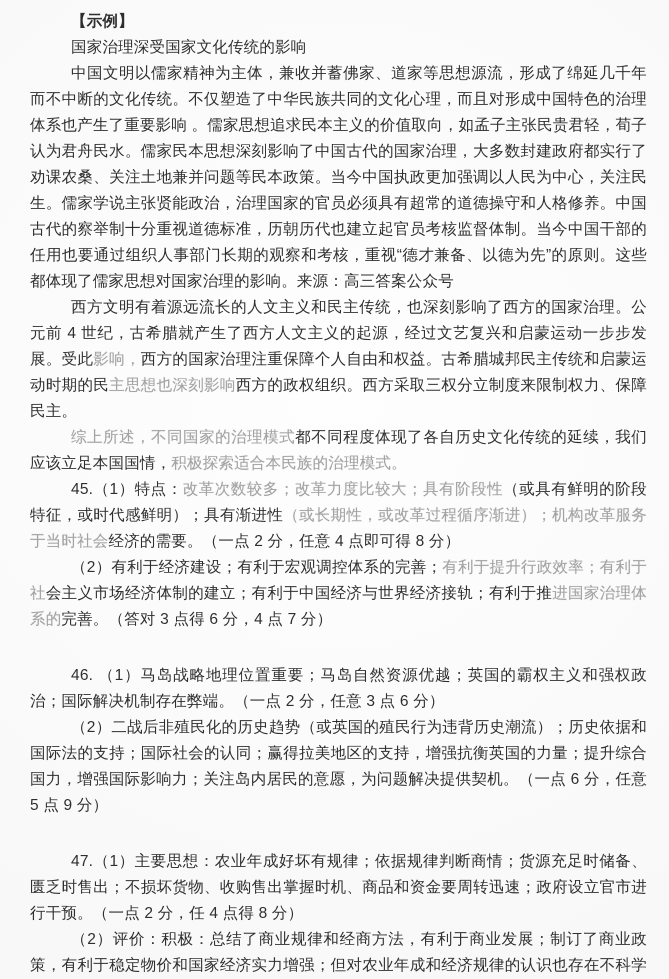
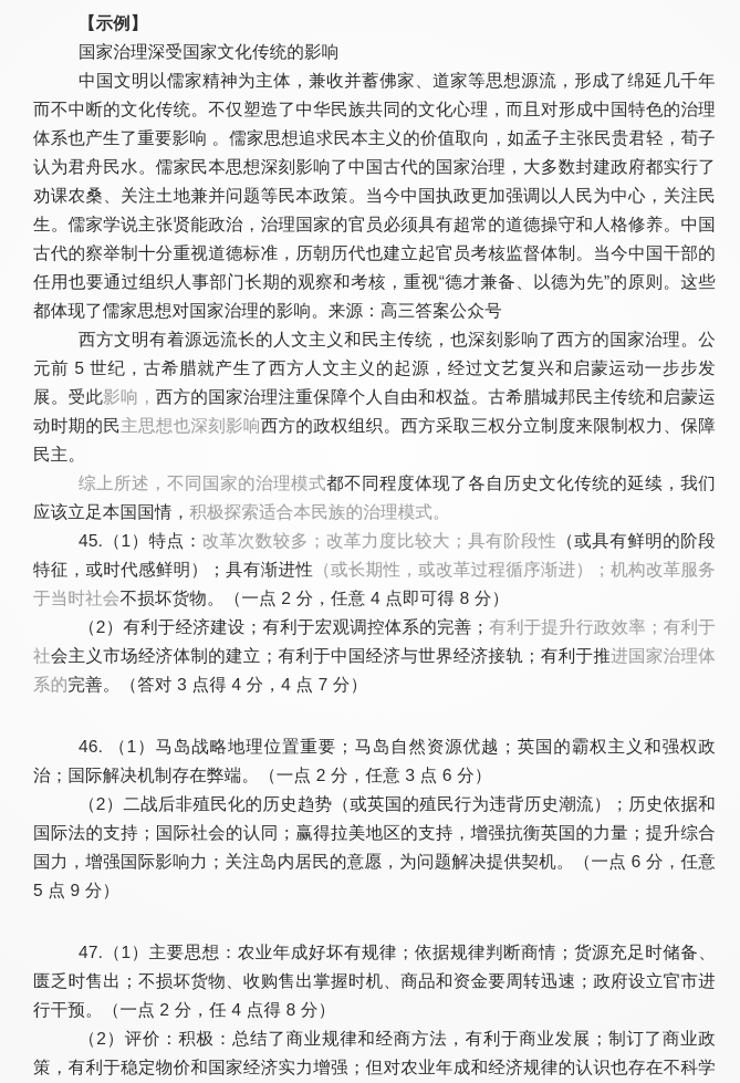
  【示例】
  国家治理深受国家文化传统的影响
  中国文明以儒家精神为主体，兼收并蓄佛家、道家等思想源流，形成了绵延几千年而不中断的文化传统。不仅塑造了中华民族共同的文化心理，而且对形成中国特色的治理体系也产生了重要影响 。儒家思想追求民本主义的价值取向，如孟子主张民贵君轻，荀子认为君舟民水。儒家民本思想深刻影响了中国古代的国家治理，大多数封建政府都实行了劝课农桑、关注土地兼并问题等民本政策。当今中国执政更加强调以人民为中心，关注民生。儒家学说主张贤能政治，治理国家的官员必须具有超常的道德操守和人格修养。中国古代的察举制十分重视道德标准，历朝历代也建立起官员考核监督体制。当今中国干部的任用也要通过组织人事部门长期的观察和考核，重视“德才兼备、以德为先”的原则。这些都体现了儒家思想对国家治理的影响。来源：高三答案公众号
- 西方文明有着源远流长的人文主义和民主传统，也深刻影响了西方的国家治理。公元前 4 世纪，古希腊就产生了西方人文主义的起源，经过文艺复兴和启蒙运动一步步发展。受此影响，西方的国家治理注重保障个人自由和权益。古希腊城邦民主传统和启蒙运动时期的民主思想也深刻影响西方的政权组织。西方采取三权分立制度来限制权力、保障民主。
+ 西方文明有着源远流长的人文主义和民主传统，也深刻影响了西方的国家治理。公元前 5 世纪，古希腊就产生了西方人文主义的起源，经过文艺复兴和启蒙运动一步步发展。受此影响，西方的国家治理注重保障个人自由和权益。古希腊城邦民主传统和启蒙运动时期的民主思想也深刻影响西方的政权组织。西方采取三权分立制度来限制权力、保障民主。
  综上所述，不同国家的治理模式都不同程度体现了各自历史文化传统的延续，我们应该立足本国国情，积极探索适合本民族的治理模式。
- 45.（1）特点：改革次数较多；改革力度比较大；具有阶段性（或具有鲜明的阶段特征，或时代感鲜明）；具有渐进性（或长期性，或改革过程循序渐进）；机构改革服务于当时社会经济的需要。（一点 2 分，任意 4 点即可得 8 分）
+ 45.（1）特点：改革次数较多；改革力度比较大；具有阶段性（或具有鲜明的阶段特征，或时代感鲜明）；具有渐进性（或长期性，或改革过程循序渐进）；机构改革服务于当时社会不损坏货物。（一点 2 分，任意 4 点即可得 8 分）
- （2）有利于经济建设；有利于宏观调控体系的完善；有利于提升行政效率；有利于社会主义市场经济体制的建立；有利于中国经济与世界经济接轨；有利于推进国家治理体系的完善。（答对 3 点得 6 分，4 点 7 分）
+ （2）有利于经济建设；有利于宏观调控体系的完善；有利于提升行政效率；有利于社会主义市场经济体制的建立；有利于中国经济与世界经济接轨；有利于推进国家治理体系的完善。（答对 3 点得 4 分，4 点 7 分）
  46. （1）马岛战略地理位置重要；马岛自然资源优越；英国的霸权主义和强权政治；国际解决机制存在弊端。（一点 2 分，任意 3 点 6 分）
  （2）二战后非殖民化的历史趋势（或英国的殖民行为违背历史潮流）；历史依据和国际法的支持；国际社会的认同；赢得拉美地区的支持，增强抗衡英国的力量；提升综合国力，增强国际影响力；关注岛内居民的意愿，为问题解决提供契机。（一点 6 分，任意 5 点 9 分）
  47.（1）主要思想：农业年成好坏有规律；依据规律判断商情；货源充足时储备、匮乏时售出；不损坏货物、收购售出掌握时机、商品和资金要周转迅速；政府设立官市进行干预。（一点 2 分，任 4 点得 8 分）
  （2）评价：积极：总结了商业规律和经商方法，有利于商业发展；制订了商业政策，有利于稳定物价和国家经济实力增强；但对农业年成和经济规律的认识也存在不科学
